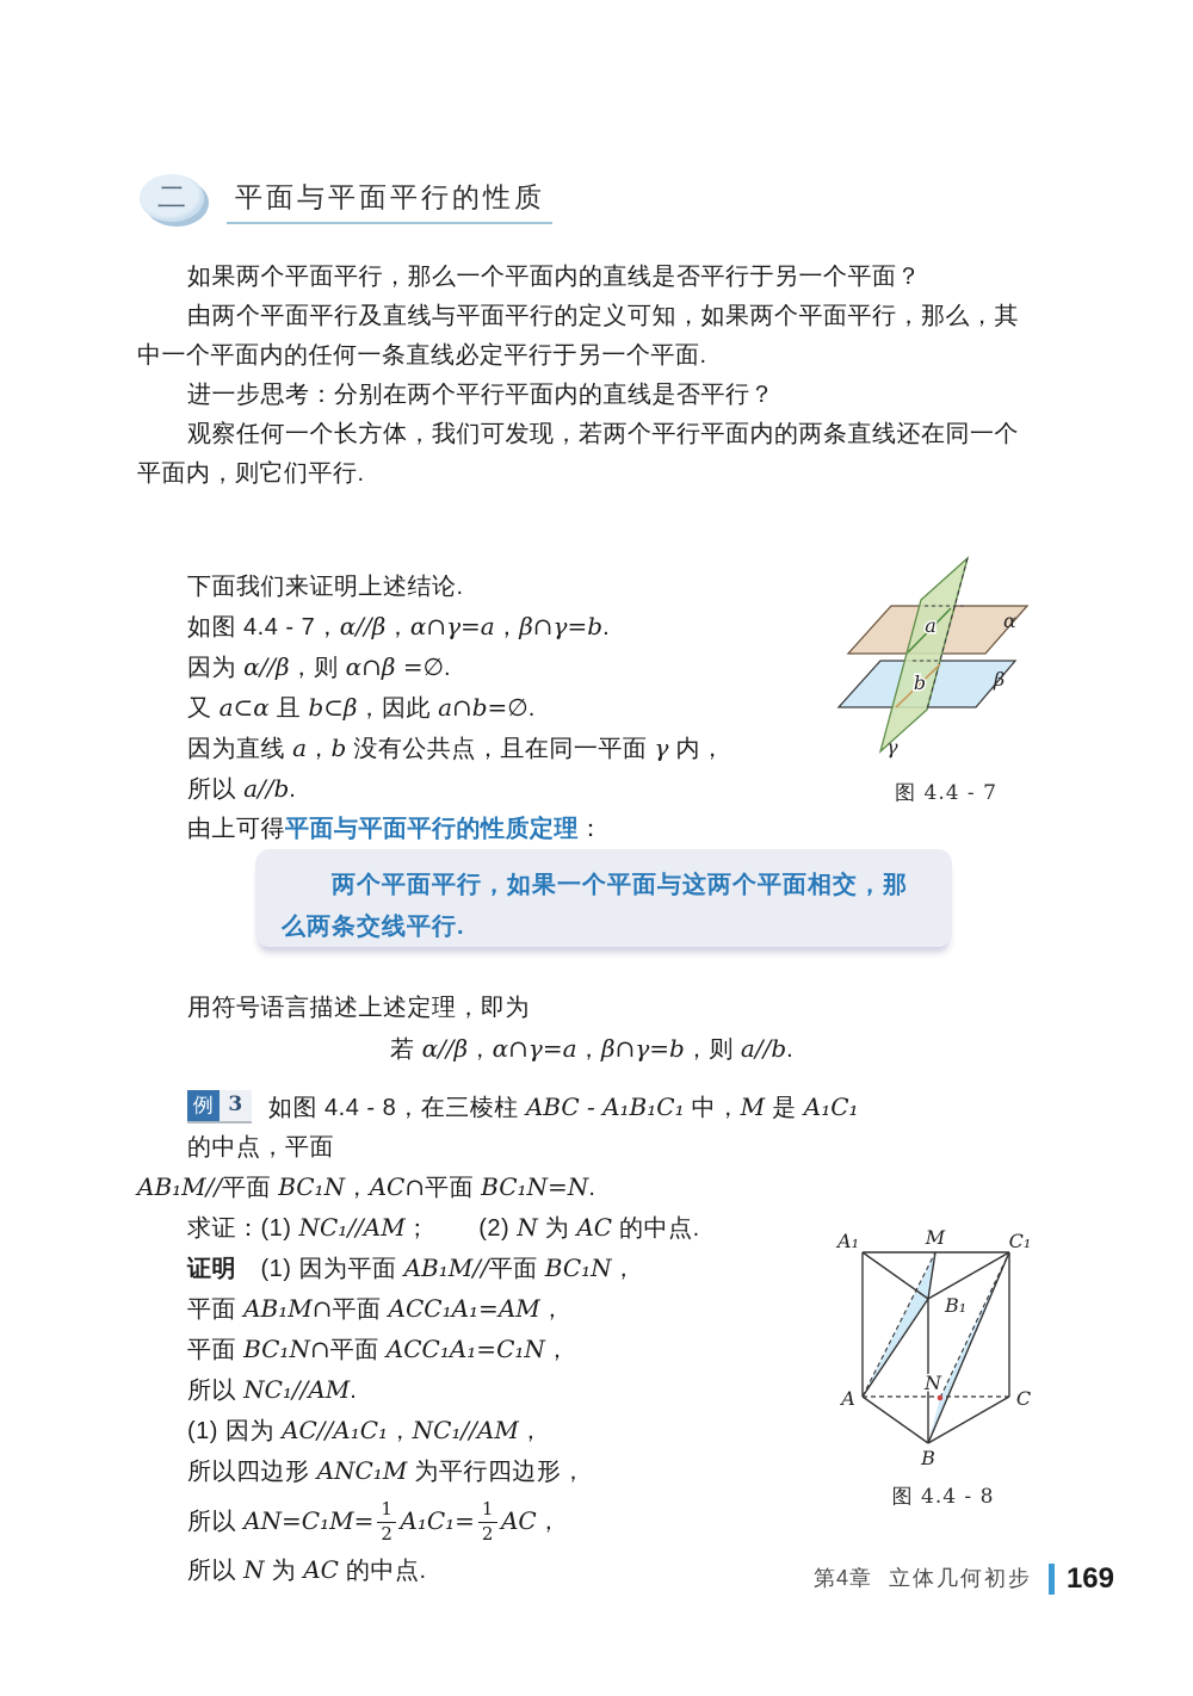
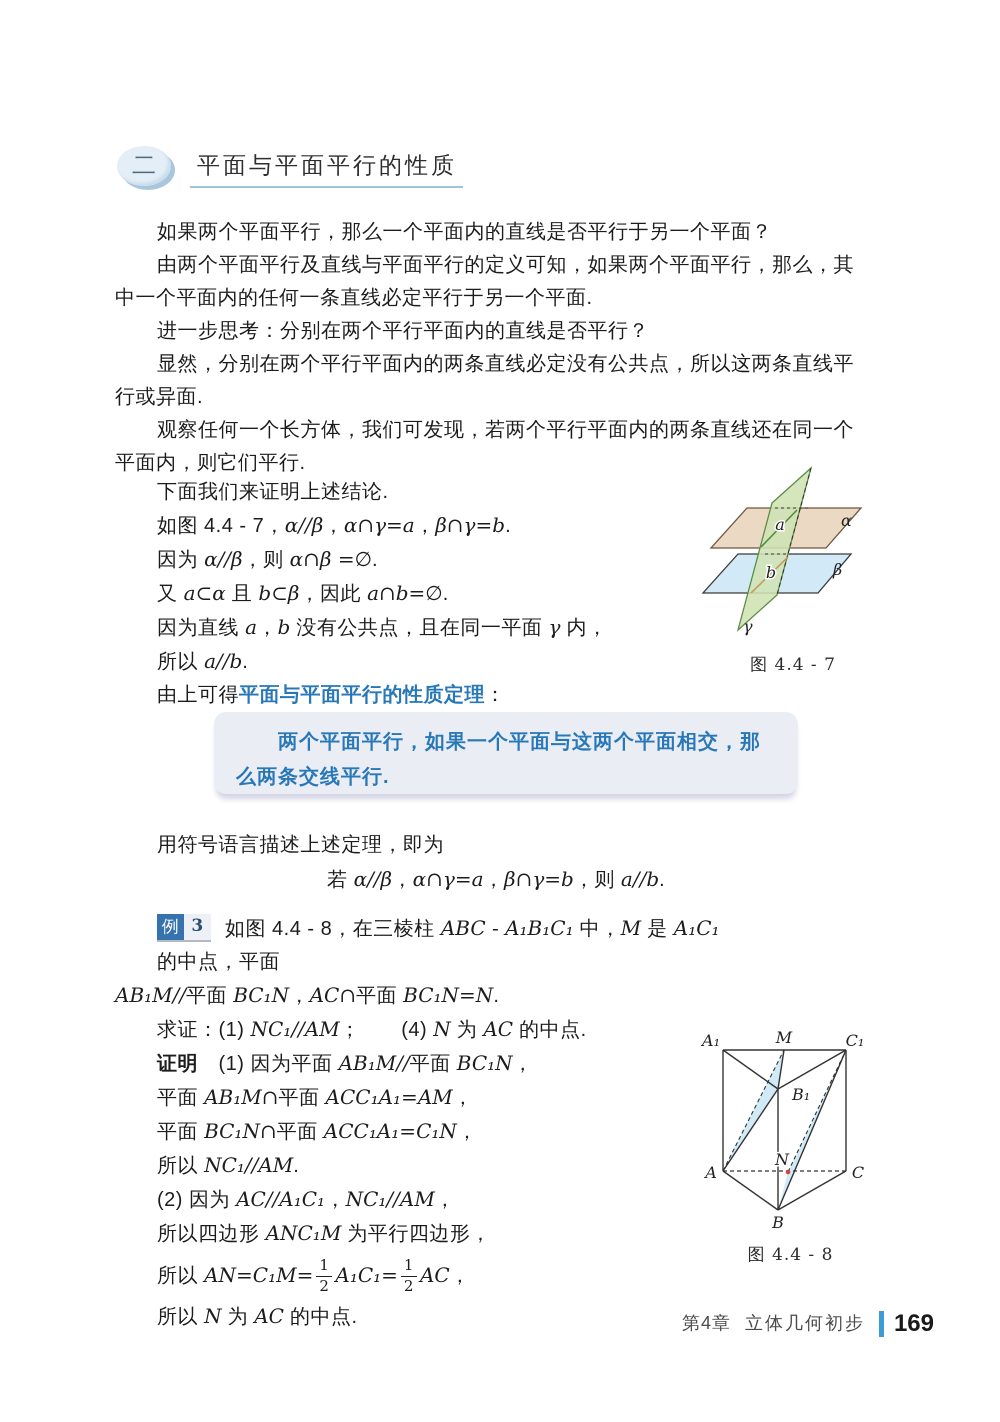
  二
  平面与平面平行的性质
  如果两个平面平行，那么一个平面内的直线是否平行于另一个平面？
  由两个平面平行及直线与平面平行的定义可知，如果两个平面平行，那么，其中一个平面内的任何一条直线必定平行于另一个平面.
  进一步思考：分别在两个平行平面内的直线是否平行？
+ 显然，分别在两个平行平面内的两条直线必定没有公共点，所以这两条直线平行或异面.
  观察任何一个长方体，我们可发现，若两个平行平面内的两条直线还在同一个平面内，则它们平行.
  下面我们来证明上述结论.
  如图 4.4 - 7，α//β，α∩γ=a，β∩γ=b.
  因为 α//β，则 α∩β =∅.
  又 a⊂α 且 b⊂β，因此 a∩b=∅.
  因为直线 a，b 没有公共点，且在同一平面 γ 内，
  所以 a//b.
  由上可得平面与平面平行的性质定理：
  a
  b
  α
  β
  γ
  图 4.4 - 7
  两个平面平行，如果一个平面与这两个平面相交，那么两条交线平行.
  用符号语言描述上述定理，即为
  若 α//β，α∩γ=a，β∩γ=b，则 a//b.
  例
  3
  如图 4.4 - 8，在三棱柱 ABC - A₁B₁C₁ 中，M 是 A₁C₁ 的中点，平面
  AB₁M//平面 BC₁N，AC∩平面 BC₁N=N.
- 求证：(1) NC₁//AM； (2) N 为 AC 的中点.
+ 求证：(1) NC₁//AM； (4) N 为 AC 的中点.
  证明 (1) 因为平面 AB₁M//平面 BC₁N，
  平面 AB₁M∩平面 ACC₁A₁=AM，
  平面 BC₁N∩平面 ACC₁A₁=C₁N，
  所以 NC₁//AM.
- (1) 因为 AC//A₁C₁，NC₁//AM，
+ (2) 因为 AC//A₁C₁，NC₁//AM，
  所以四边形 ANC₁M 为平行四边形，
  所以 AN=C₁M=
  1
  2
  A₁C₁=
  1
  2
  AC，
  所以 N 为 AC 的中点.
  A₁
  M
  C₁
  B₁
  A
  N
  C
  B
  图 4.4 - 8
  第4章
  立体几何初步
  169
